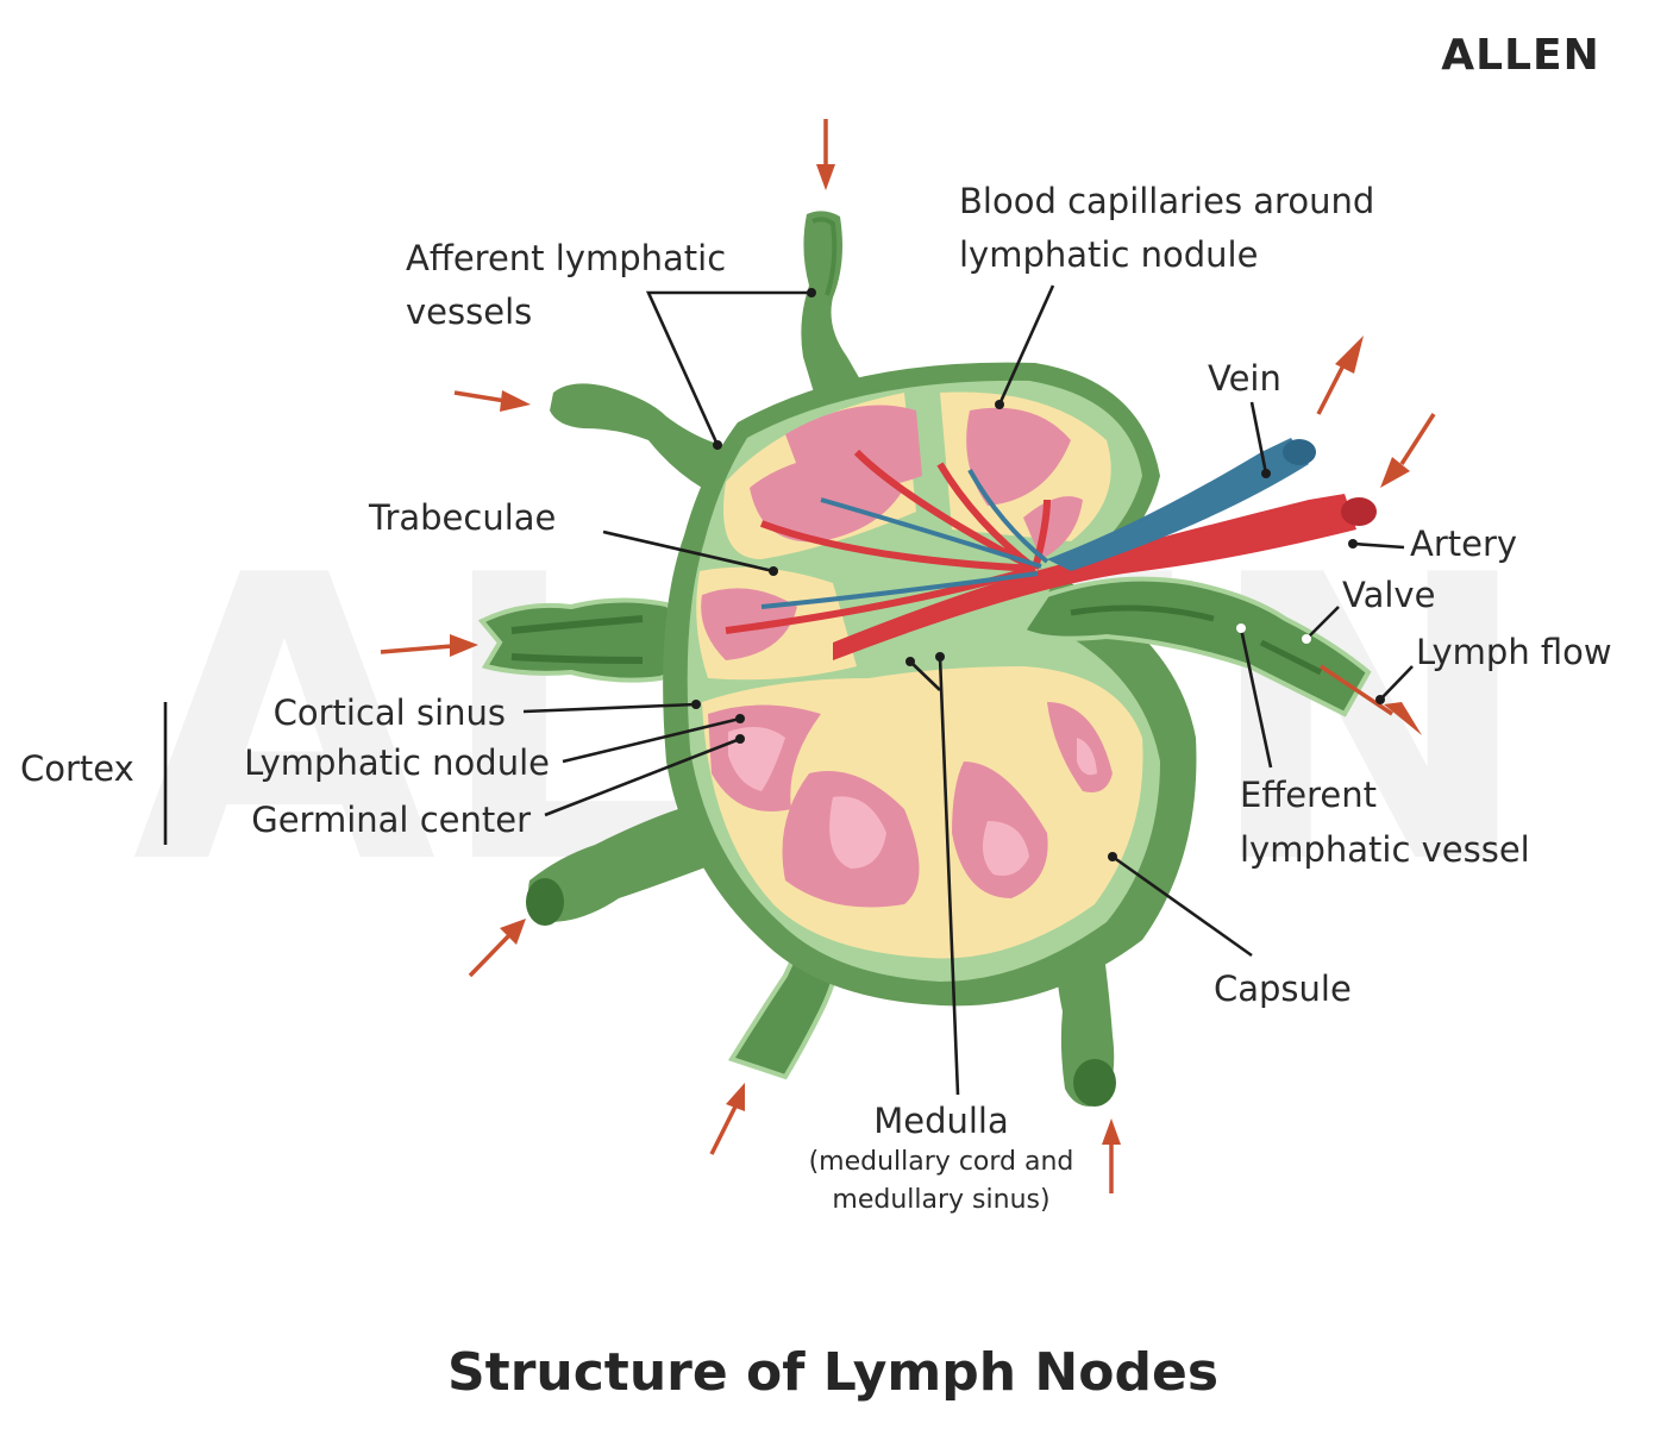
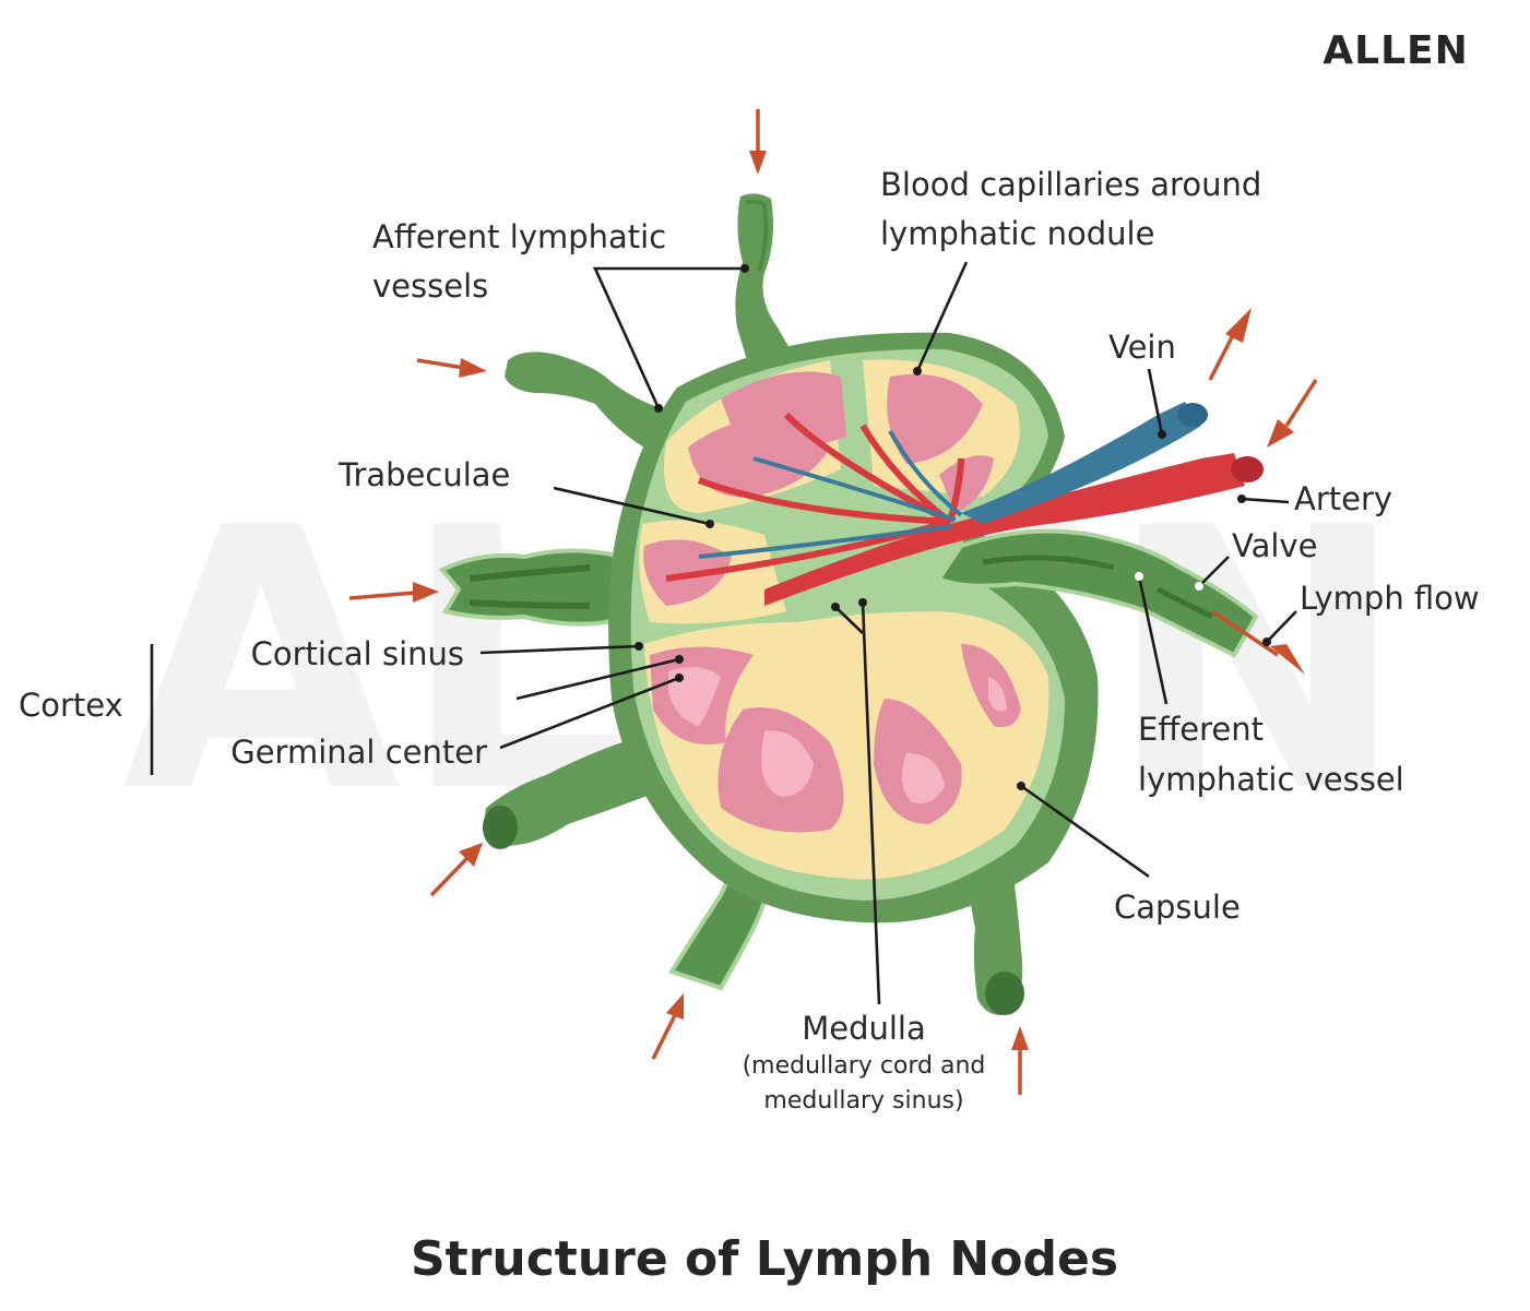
  ALLEN
  Afferent lymphatic
  vessels
  Blood capillaries around
  lymphatic nodule
  Vein
  Trabeculae
  Artery
  Valve
  Lymph flow
  Cortex
  Cortical sinus
- Lymphatic nodule
  Germinal center
  Efferent
  lymphatic vessel
  Capsule
  Medulla
  (medullary cord and
  medullary sinus)
  Structure of Lymph Nodes
